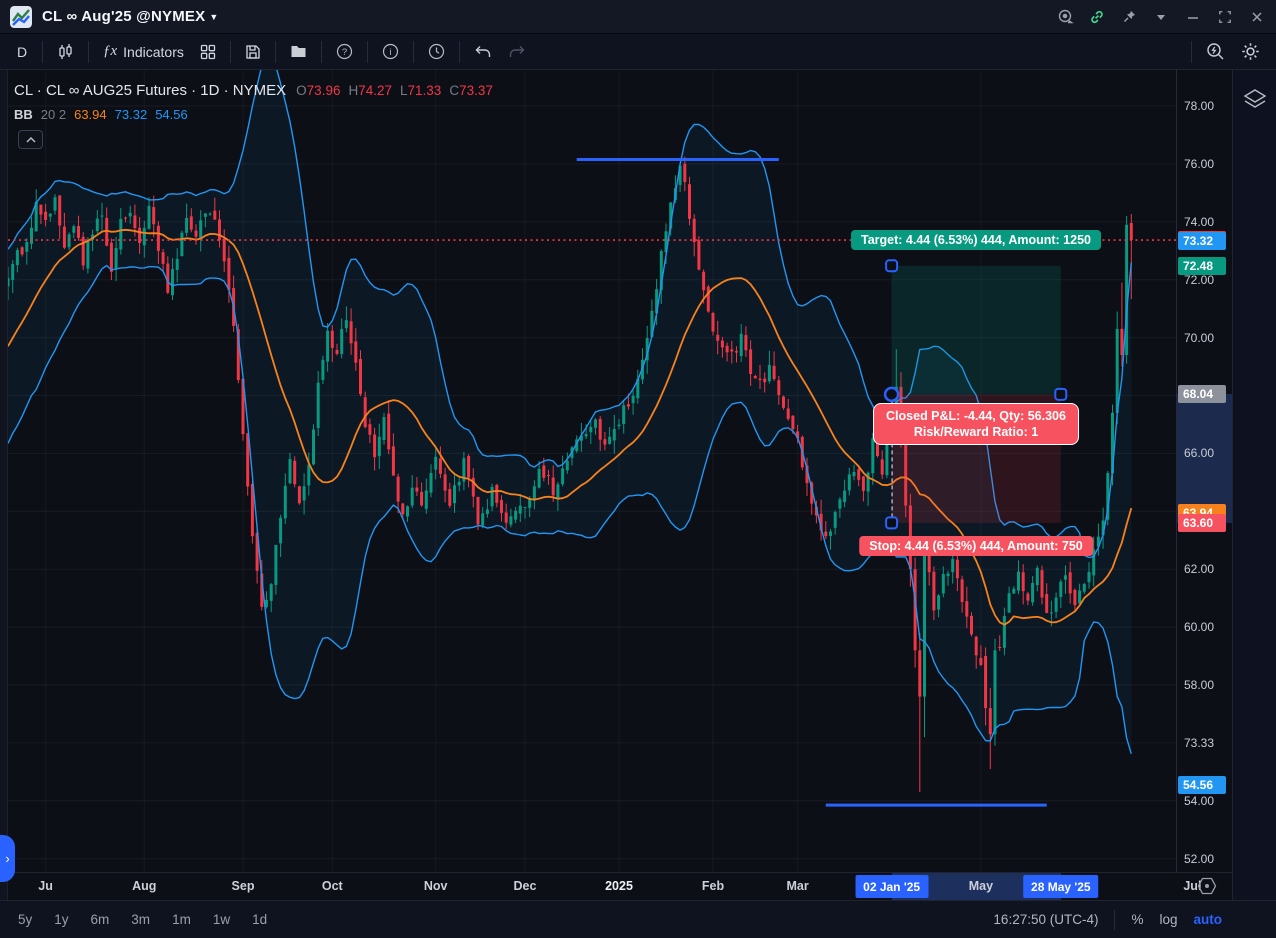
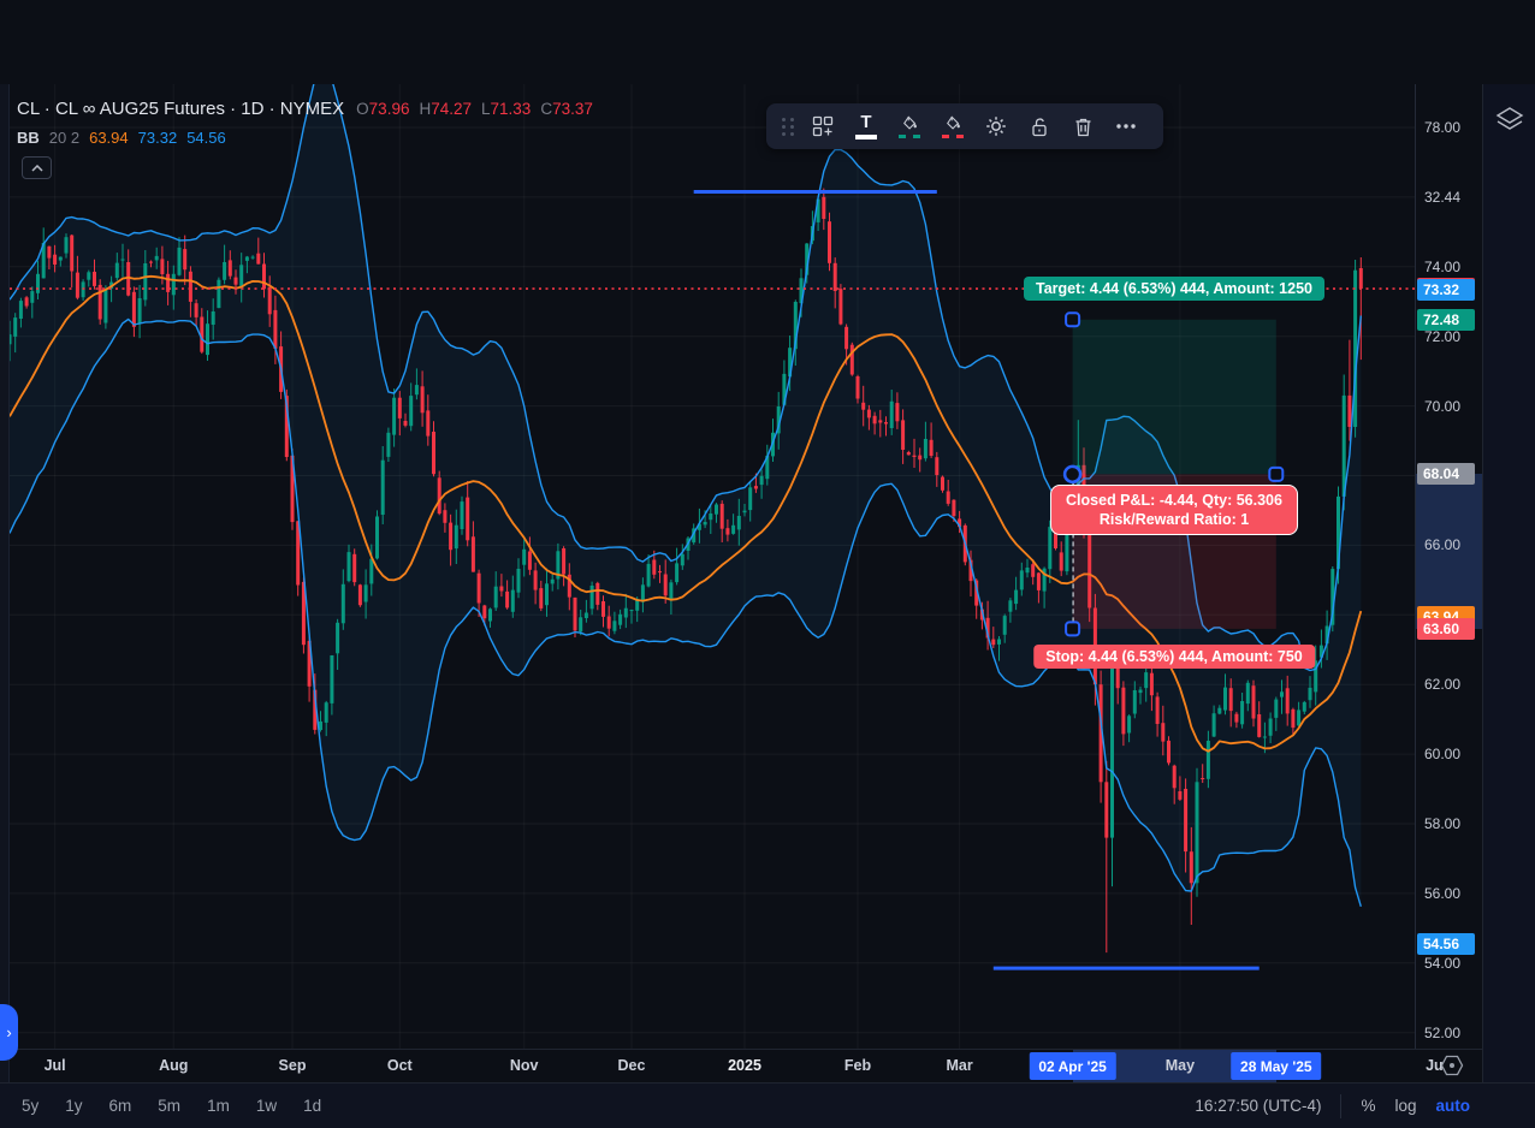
- CL ∞ Aug'25 @NYMEX
- ▼
- D
- ƒx
- Indicators
- ?
- i
  Target: 4.44 (6.53%) 444, Amount: 1250
  Closed P&L: -4.44, Qty: 56.306
  Risk/Reward Ratio: 1
  Stop: 4.44 (6.53%) 444, Amount: 750
  CL · CL ∞ AUG25 Futures · 1D · NYMEX
  O73.96
  H74.27
  L71.33
  C73.37
  BB
  20 2
  63.94
  73.32
  54.56
+ T
  ›
  78.00
- 76.00
+ 32.44
  74.00
  72.00
  70.00
  66.00
  62.00
  60.00
  58.00
- 73.33
+ 56.00
  54.00
  52.00
  73.32
  72.48
  68.04
  63.60
  54.56
- Ju
+ Jul
  Aug
  Sep
  Oct
  Nov
  Dec
  2025
  Feb
  Mar
  May
- Jul
+ Ju
- 02 Jan '25
+ 02 Apr '25
  28 May '25
  5y
  1y
  6m
- 3m
+ 5m
  1m
  1w
  1d
  16:27:50 (UTC-4)
  %
  log
  auto
